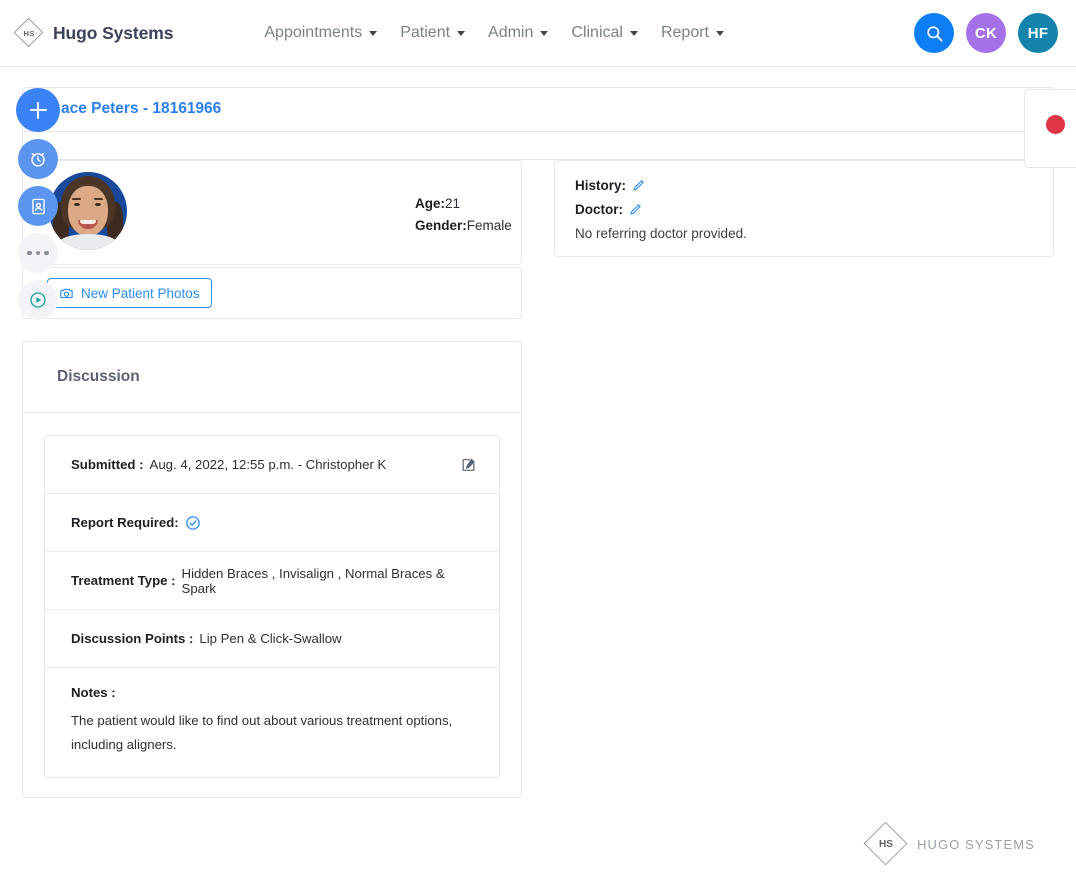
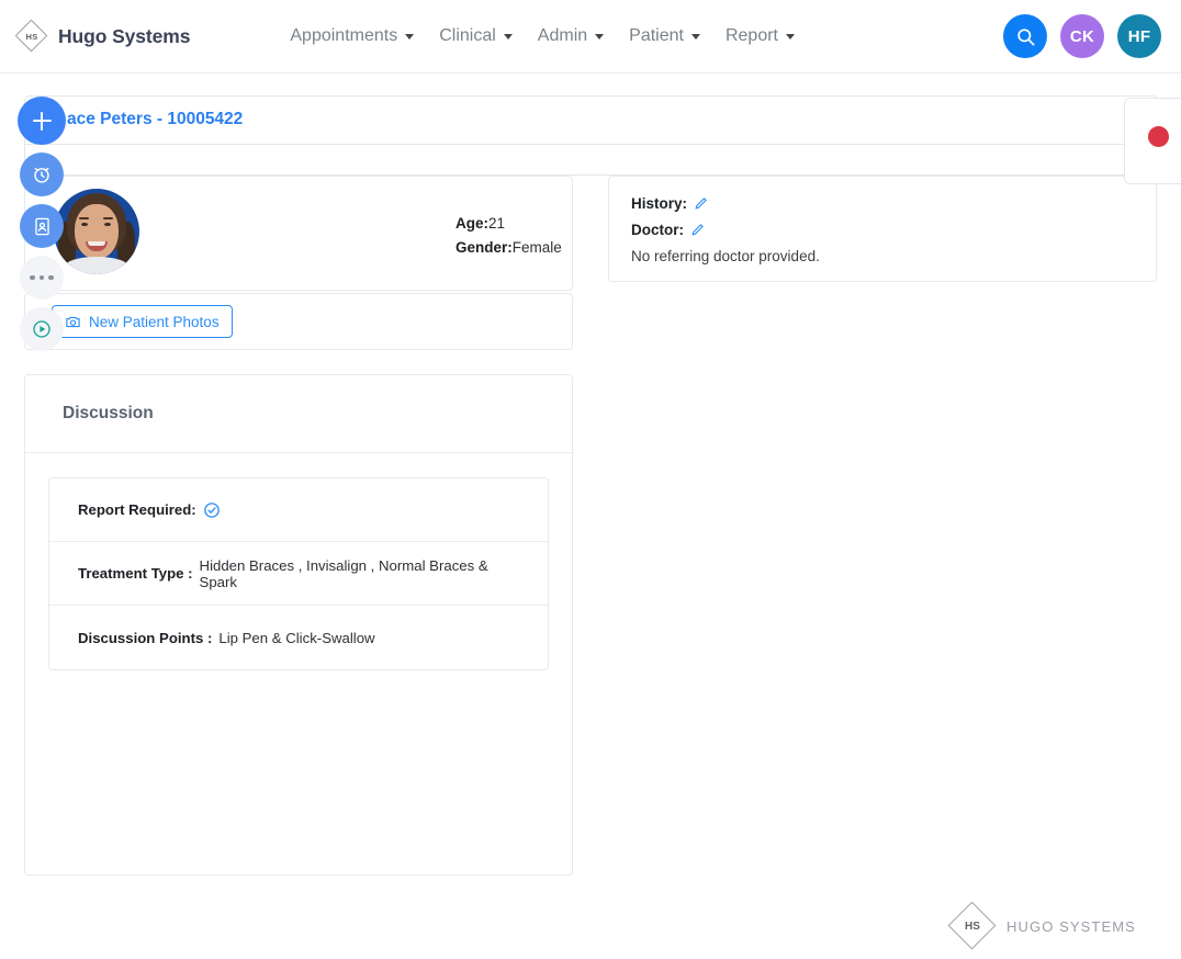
  HS
  Hugo Systems
  Appointments
- Patient
+ Clinical
  Admin
- Clinical
+ Patient
  Report
  CK
  HF
- ace Peters - 18161966
+ ace Peters - 10005422
  Age:21
  Gender:Female
  History:
  Doctor:
  No referring doctor provided.
  New Patient Photos
  Discussion
- Submitted :
- Aug. 4, 2022, 12:55 p.m. - Christopher K
  Report Required:
  Treatment Type :
  Hidden Braces , Invisalign , Normal Braces & Spark
  Discussion Points :
  Lip Pen & Click-Swallow
- Notes :
- The patient would like to find out about various treatment options, including aligners.
  HS
  HUGO SYSTEMS
